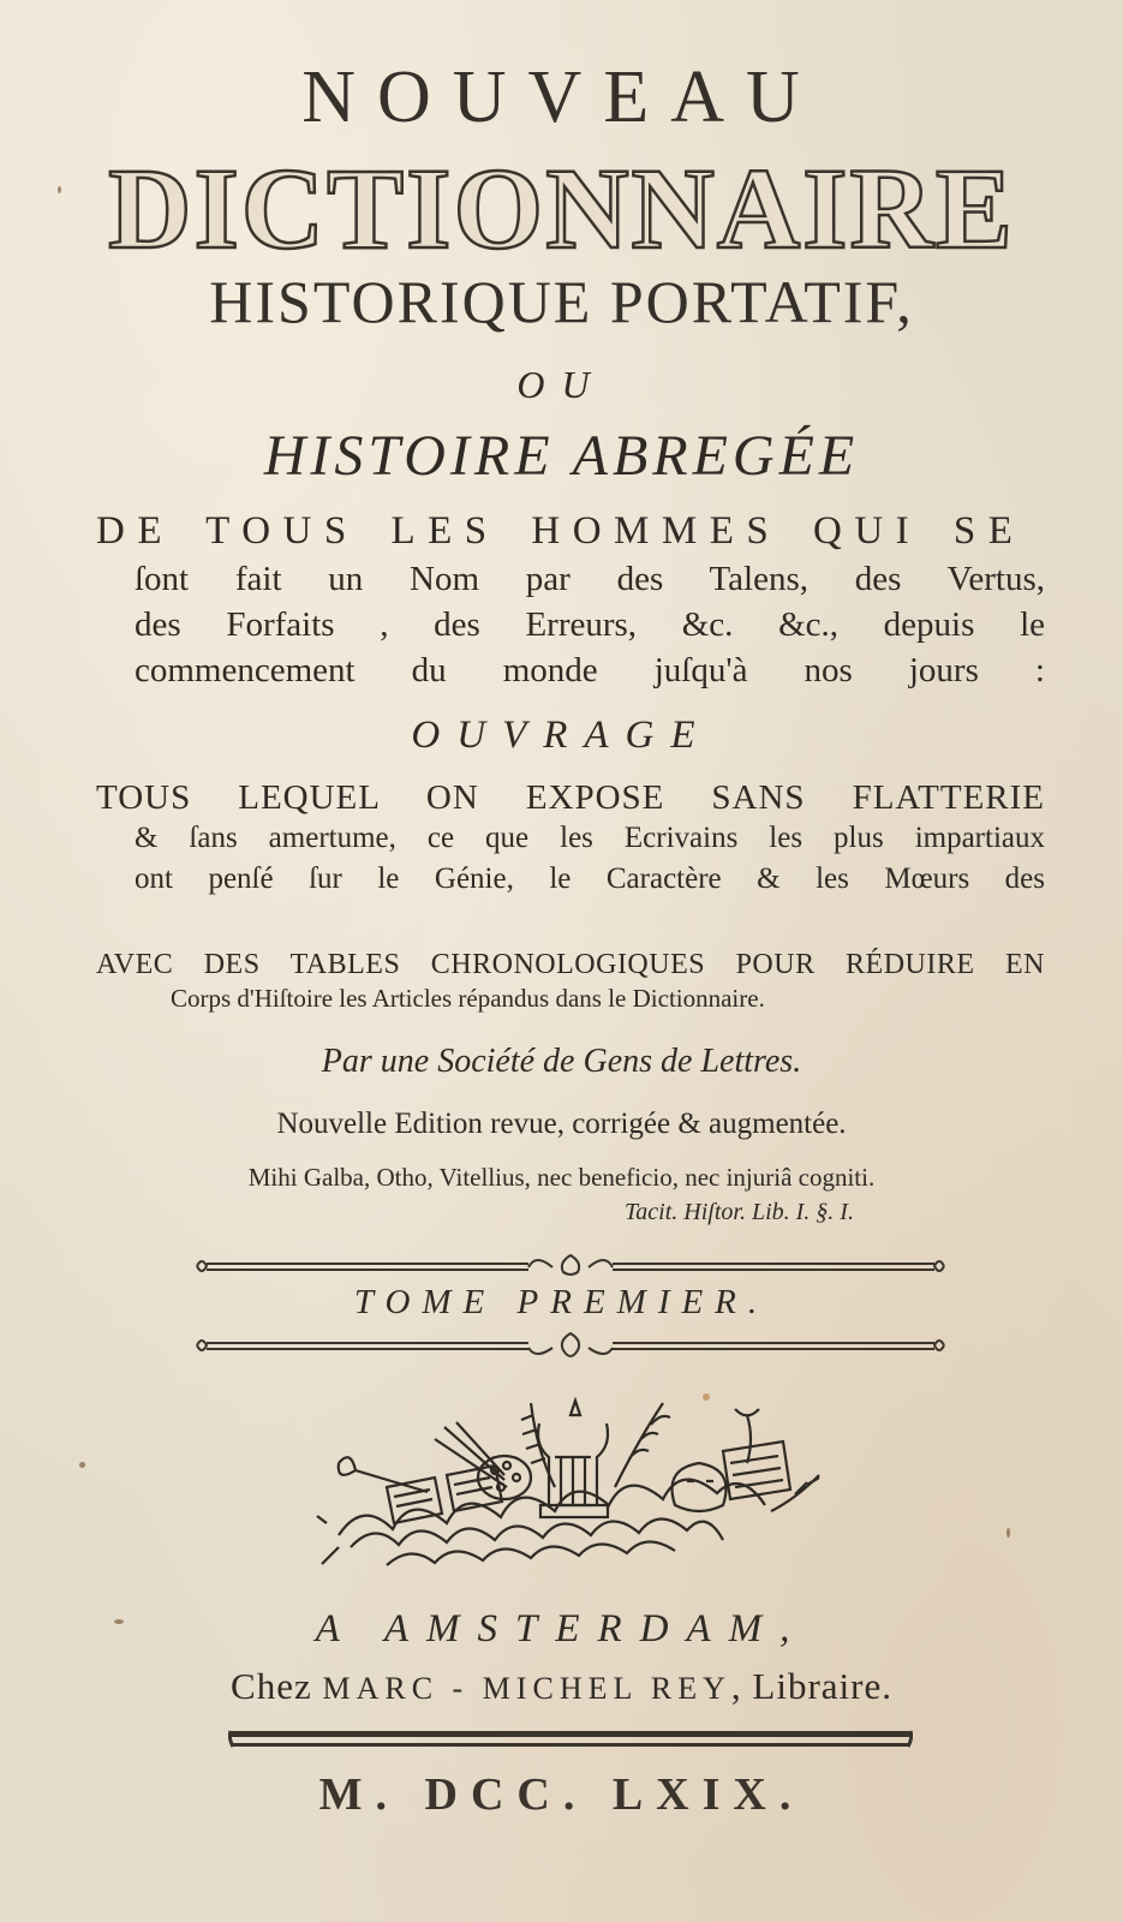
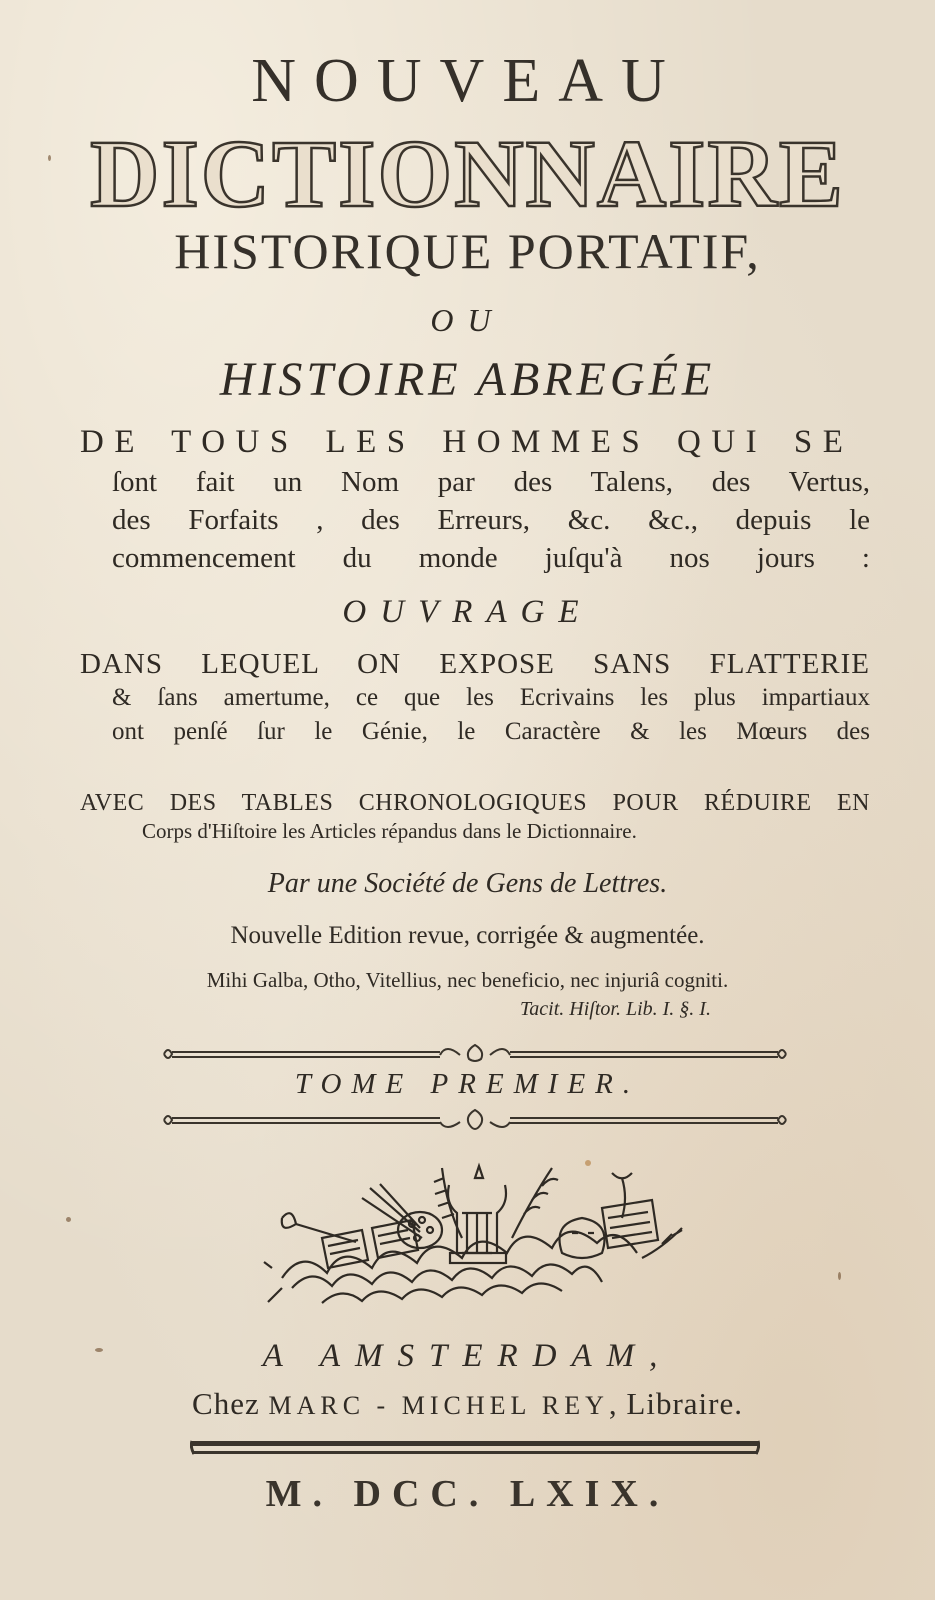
  NOUVEAU
  DICTIONNAIRE
  HISTORIQUE PORTATIF,
  OU
  HISTOIRE ABREGÉE
  DE TOUS LES HOMMES QUI SE
  ſont fait un Nom par des Talens, des Vertus,
  des Forfaits , des Erreurs, &c. &c., depuis le
  commencement du monde juſqu'à nos jours :
  OUVRAGE
- TOUS LEQUEL ON EXPOSE SANS FLATTERIE
+ DANS LEQUEL ON EXPOSE SANS FLATTERIE
  & ſans amertume, ce que les Ecrivains les plus impartiaux
  ont penſé ſur le Génie, le Caractère & les Mœurs des
  AVEC DES TABLES CHRONOLOGIQUES POUR RÉDUIRE EN
  Corps d'Hiſtoire les Articles répandus dans le Dictionnaire.
  Par une Société de Gens de Lettres.
  Nouvelle Edition revue, corrigée & augmentée.
  Mihi Galba, Otho, Vitellius, nec beneficio, nec injuriâ cogniti.
  Tacit. Hiſtor. Lib. I. §. I.
  TOME PREMIER.
  A AMSTERDAM,
  Chez MARC - MICHEL REY, Libraire.
  M. DCC. LXIX.
